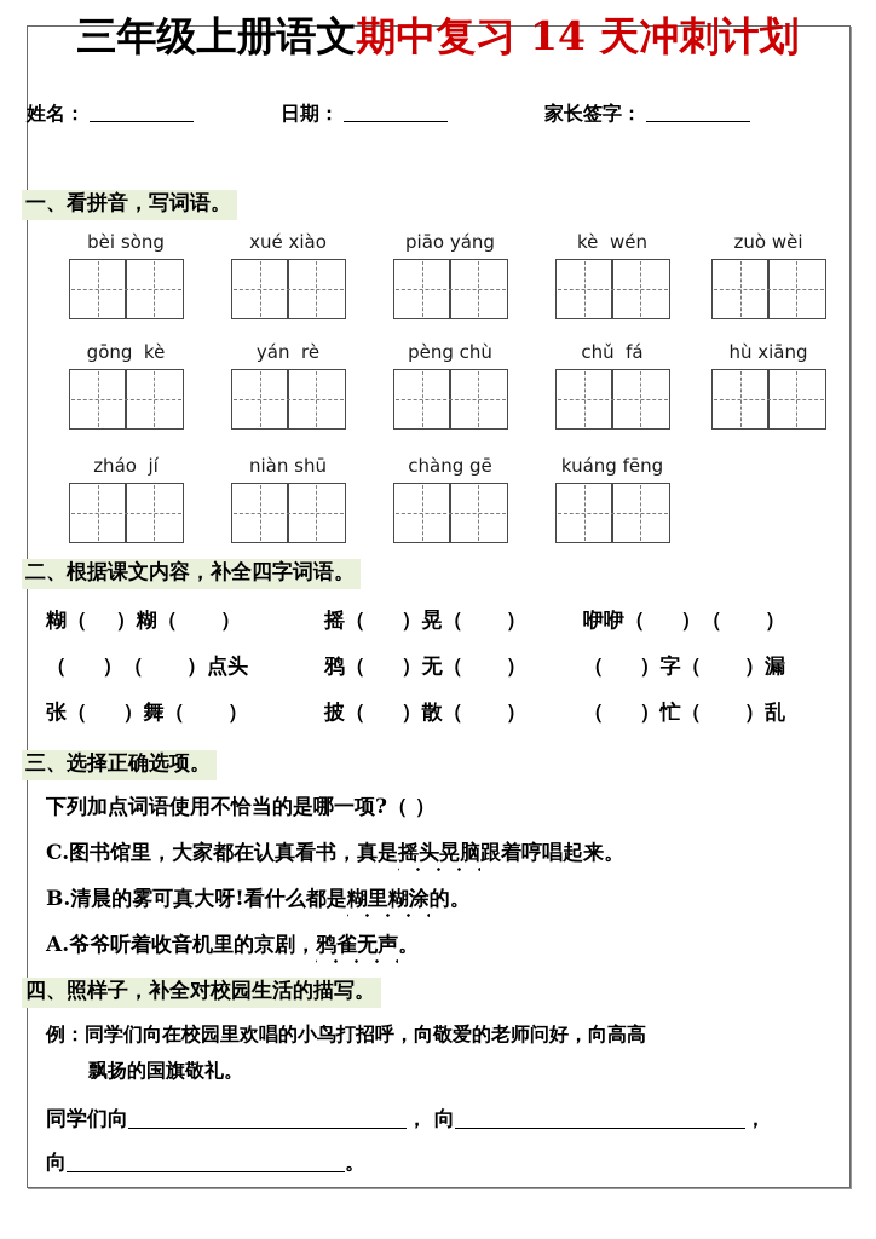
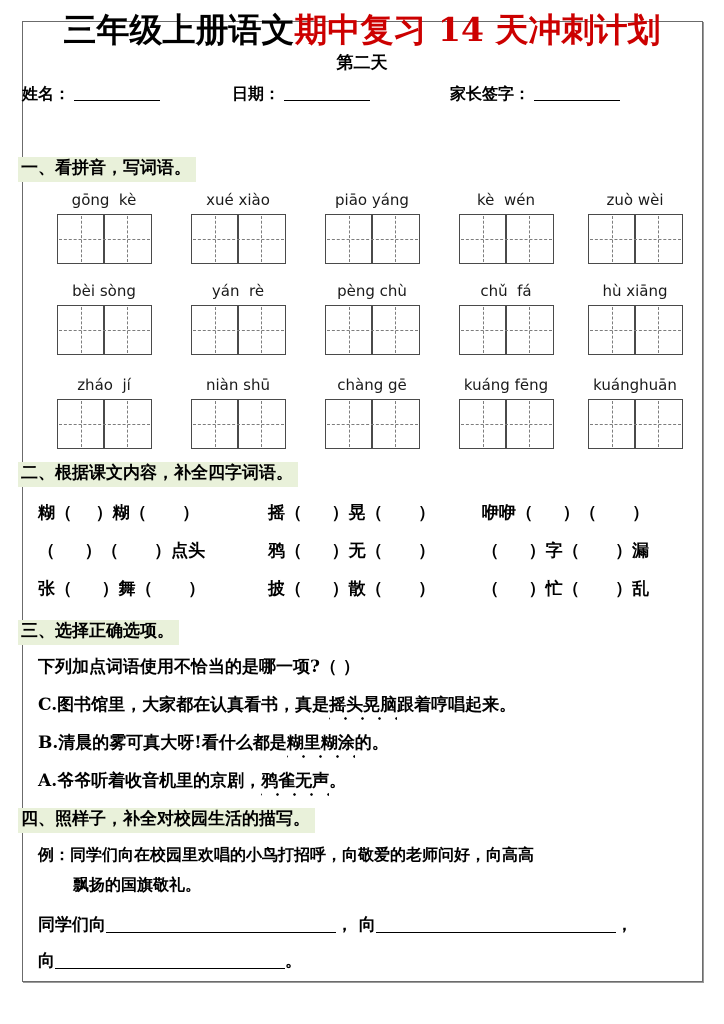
  三年级上册语文期中复习 14 天冲刺计划
+ 第二天
  姓名：
  日期：
  家长签字：
  一、看拼音，写词语。
- bèi sòng
+ gōng kè
  xué xiào
  piāo yáng
  kè wén
  zuò wèi
- gōng kè
+ bèi sòng
  yán rè
  pèng chù
  chǔ fá
  hù xiāng
  zháo jí
  niàn shū
  chàng gē
  kuáng fēng
+ kuánghuān
  二、根据课文内容，补全四字词语。
  糊（ ）糊（ ）
  摇（ ）晃（ ）
  咿咿（ ）（ ）
  （ ）（ ）点头
  鸦（ ）无（ ）
  （ ）字（ ）漏
  张（ ）舞（ ）
  披（ ）散（ ）
  （ ）忙（ ）乱
  三、选择正确选项。
  下列加点词语使用不恰当的是哪一项?（ ）
  C.图书馆里，大家都在认真看书，真是摇头晃脑跟着哼唱起来。
  B.清晨的雾可真大呀!看什么都是糊里糊涂的。
  A.爷爷听着收音机里的京剧，鸦雀无声。
  四、照样子，补全对校园生活的描写。
  例：同学们向在校园里欢唱的小鸟打招呼，向敬爱的老师问好，向高高
  飘扬的国旗敬礼。
  同学们向 ， 向 ，
  向 。
